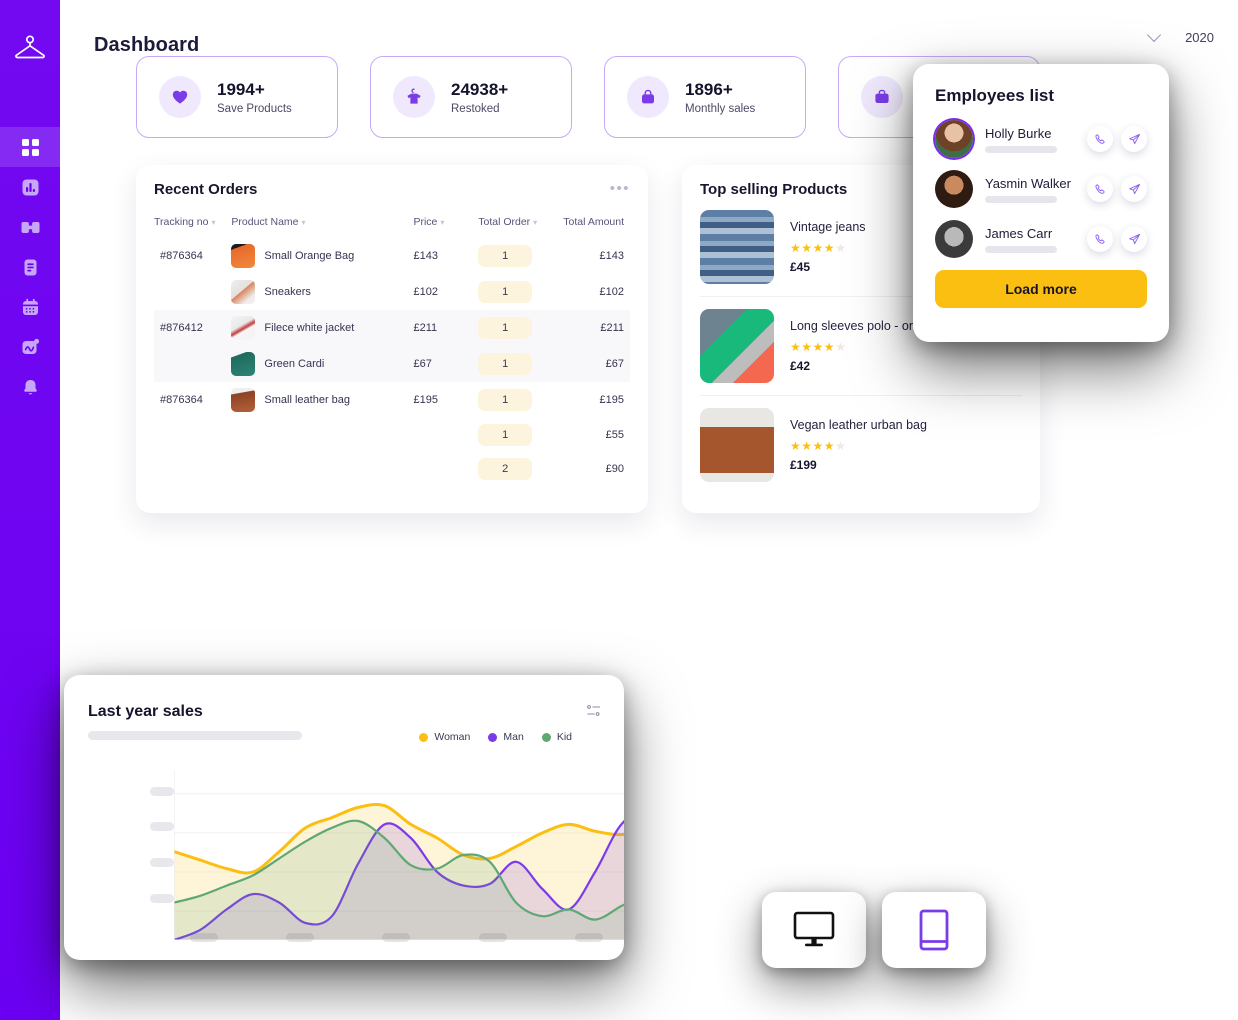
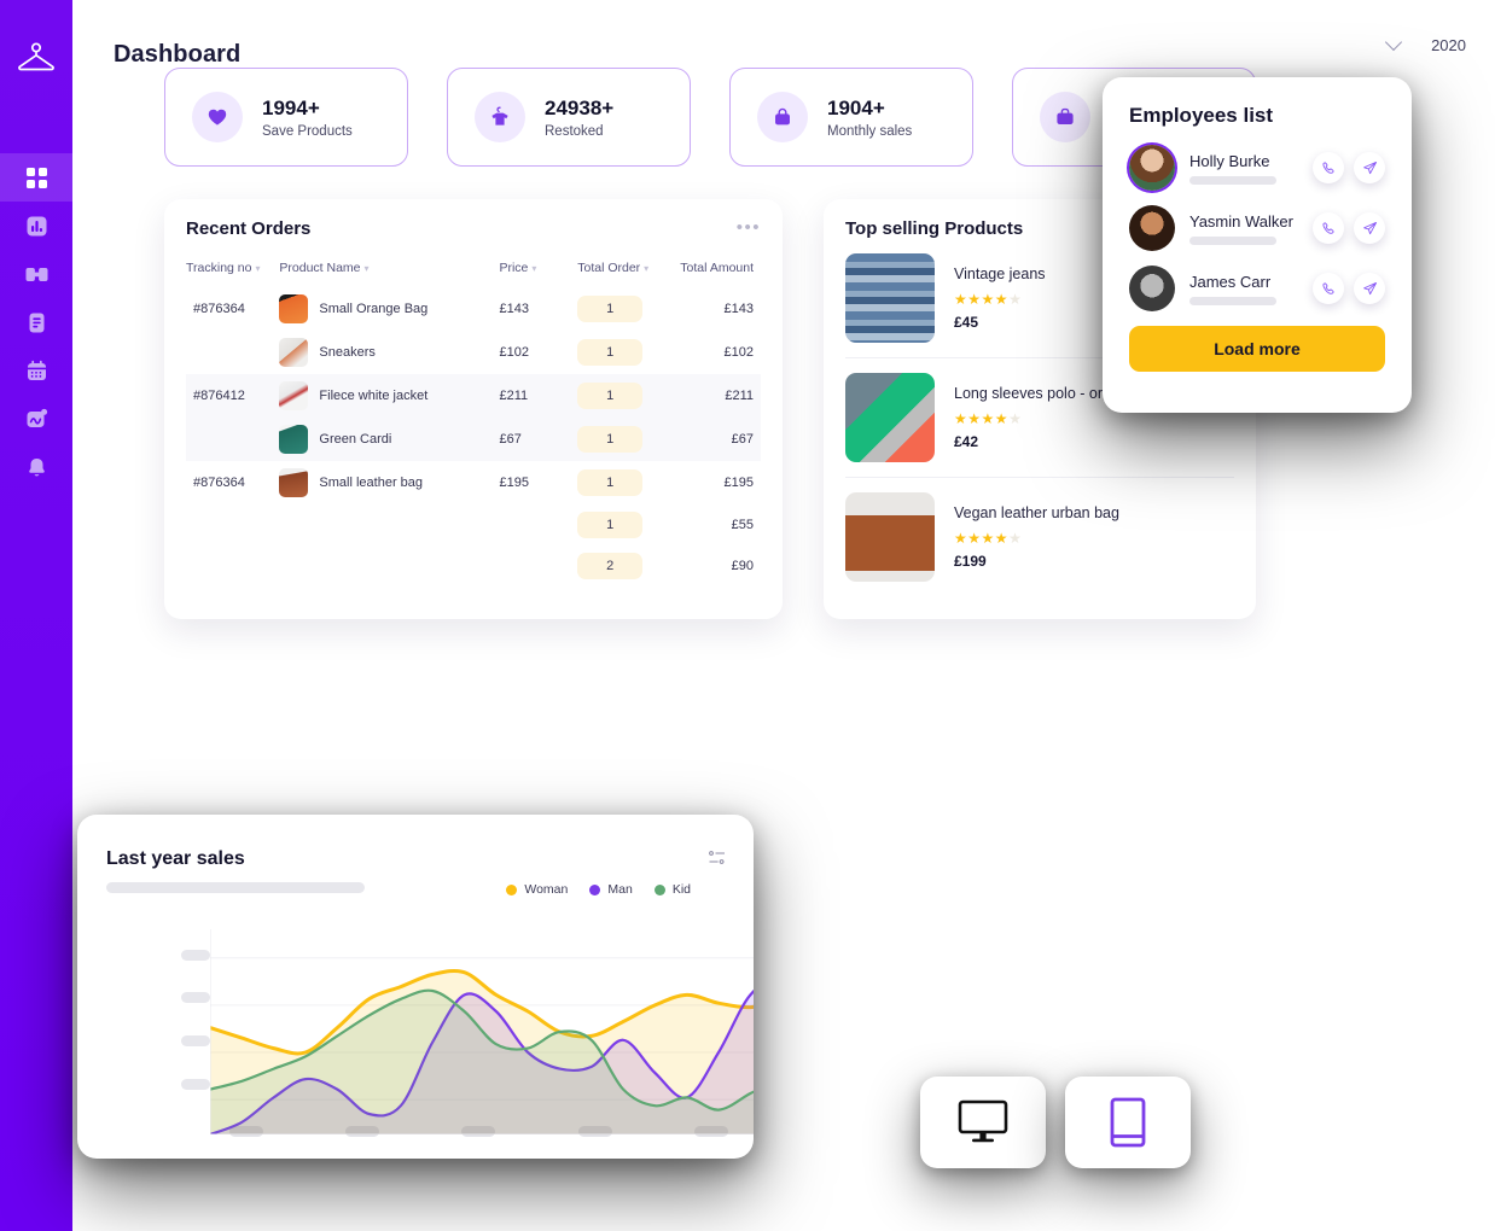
  Dashboard
  2020
  1994+
  Save Products
  24938+
  Restoked
- 1896+
+ 1904+
  Monthly sales
  Recent Orders
  •••
  Tracking no ▾	Product Name ▾	Price ▾	Total Order ▾	Total Amount
  #876364	Small Orange Bag	£143	1	£143
  	Sneakers	£102	1	£102
  #876412	Filece white jacket	£211	1	£211
  	Green Cardi	£67	1	£67
  #876364	Small leather bag	£195	1	£195
  			1	£55
  			2	£90
  Top selling Products
  Vintage jeans
  ★★★★★
  £45
  ★★★★★
  £42
  Vegan leather urban bag
  ★★★★★
  £199
  Employees list
  Holly Burke
  Yasmin Walker
  James Carr
  Load more
  Last year sales
  Woman
  Man
  Kid
